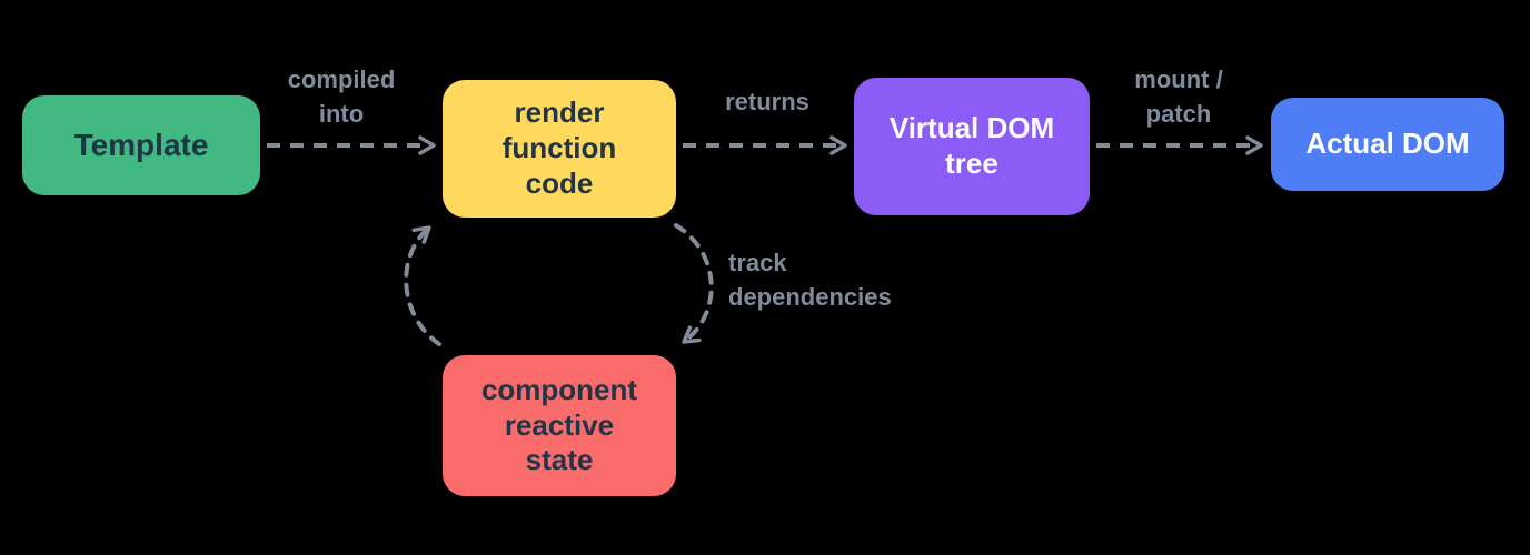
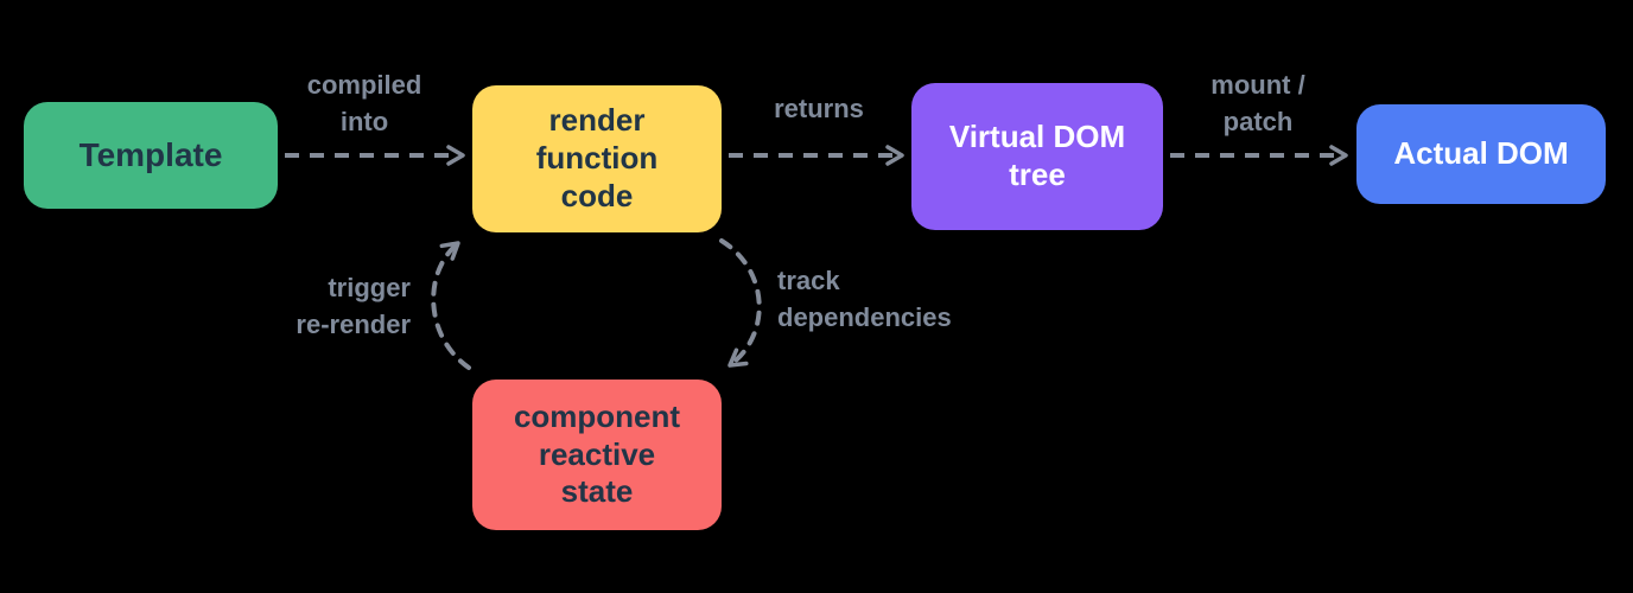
  Template
  render
  function
  code
  Virtual DOM
  tree
  Actual DOM
  component
  reactive
  state
  compiled
  into
  returns
  mount /
  patch
  track
  dependencies
+ trigger
+ re-render
